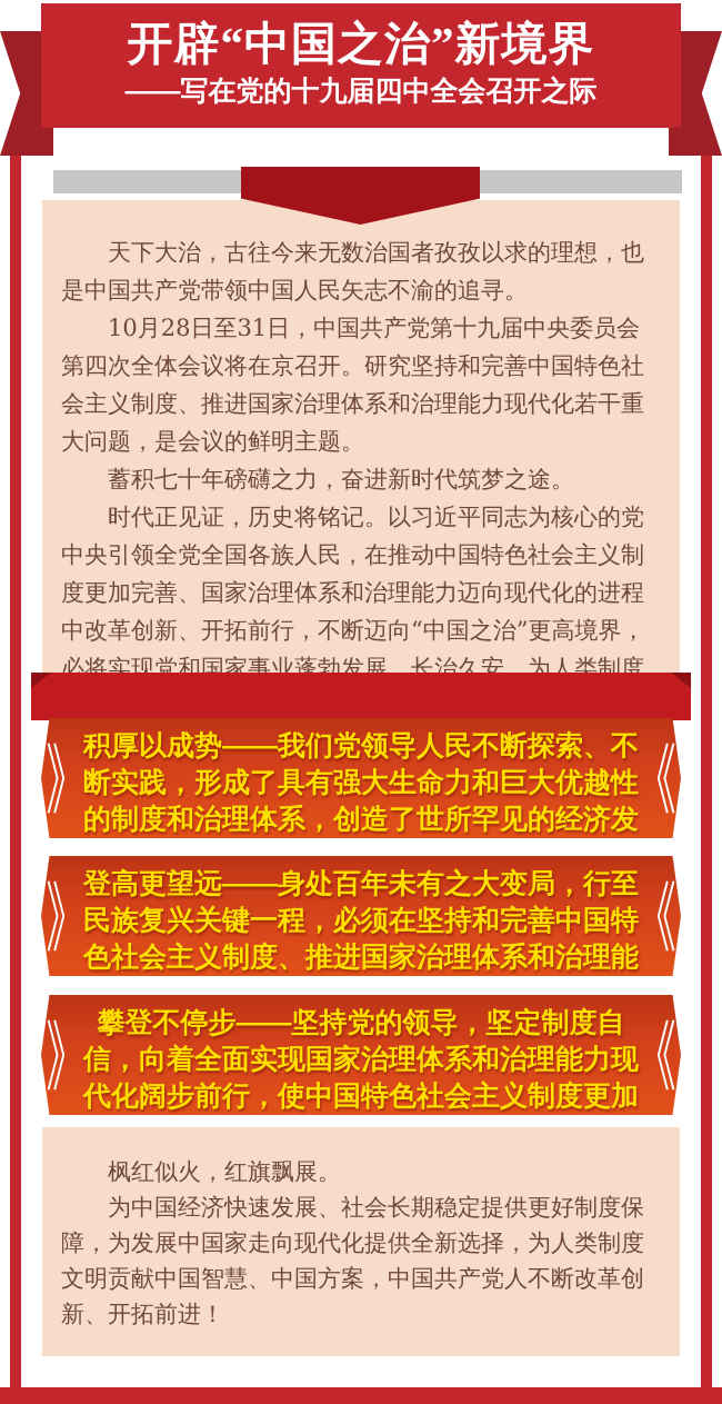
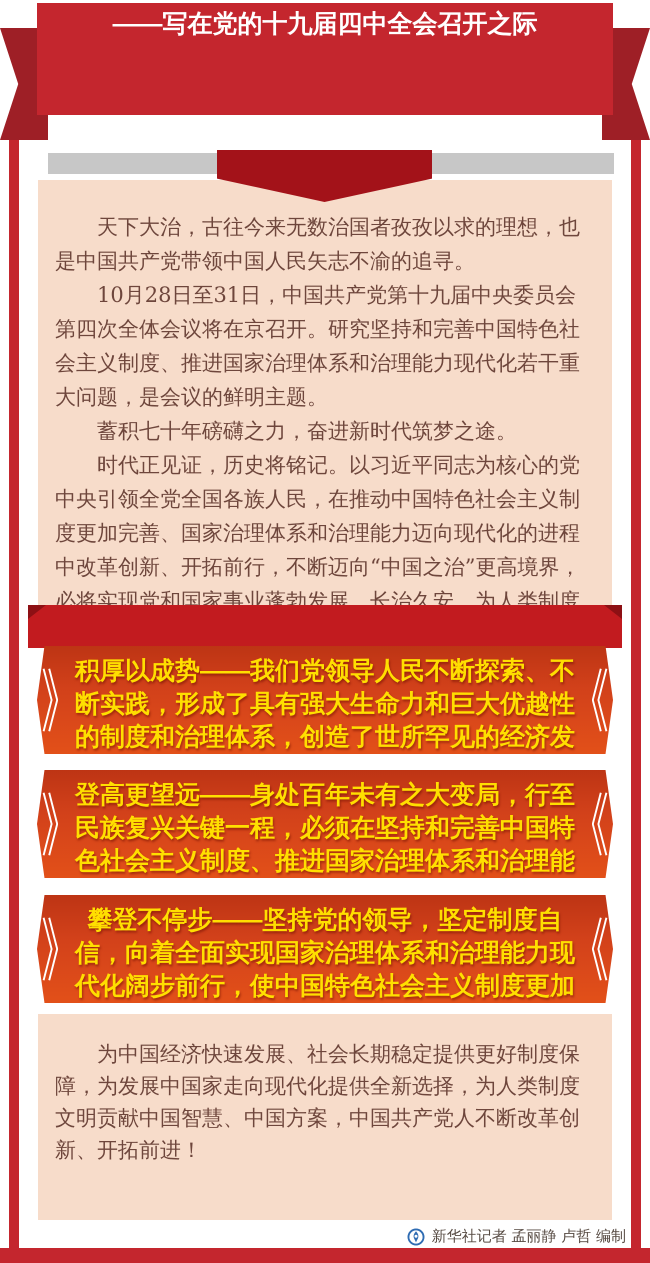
- 开辟“中国之治”新境界
  ——写在党的十九届四中全会召开之际
  天下大治，古往今来无数治国者孜孜以求的理想，也是中国共产党带领中国人民矢志不渝的追寻。
  10月28日至31日，中国共产党第十九届中央委员会第四次全体会议将在京召开。研究坚持和完善中国特色社会主义制度、推进国家治理体系和治理能力现代化若干重大问题，是会议的鲜明主题。
  蓄积七十年磅礴之力，奋进新时代筑梦之途。
  时代正见证，历史将铭记。以习近平同志为核心的党中央引领全党全国各族人民，在推动中国特色社会主义制度更加完善、国家治理体系和治理能力迈向现代化的进程中改革创新、开拓前行，不断迈向“中国之治”更高境界，必将实现党和国家事业蓬勃发展、长治久安，为人类制度
  积厚以成势——我们党领导人民不断探索、不断实践，形成了具有强大生命力和巨大优越性的制度和治理体系，创造了世所罕见的经济发
  登高更望远——身处百年未有之大变局，行至民族复兴关键一程，必须在坚持和完善中国特色社会主义制度、推进国家治理体系和治理能
  攀登不停步——坚持党的领导，坚定制度自信，向着全面实现国家治理体系和治理能力现代化阔步前行，使中国特色社会主义制度更加
- 枫红似火，红旗飘展。
  为中国经济快速发展、社会长期稳定提供更好制度保障，为发展中国家走向现代化提供全新选择，为人类制度文明贡献中国智慧、中国方案，中国共产党人不断改革创新、开拓前进！
+ 新华社记者 孟丽静 卢哲 编制
